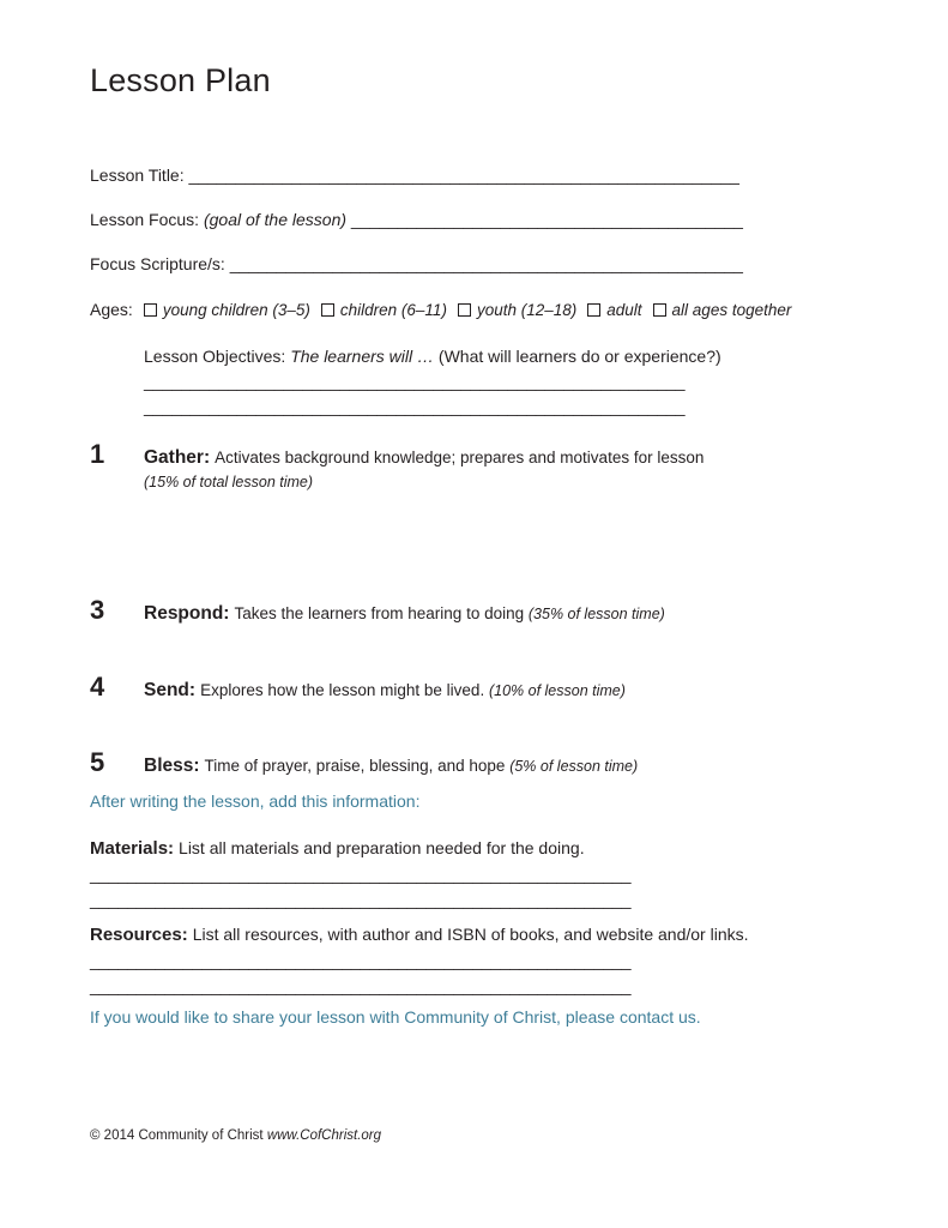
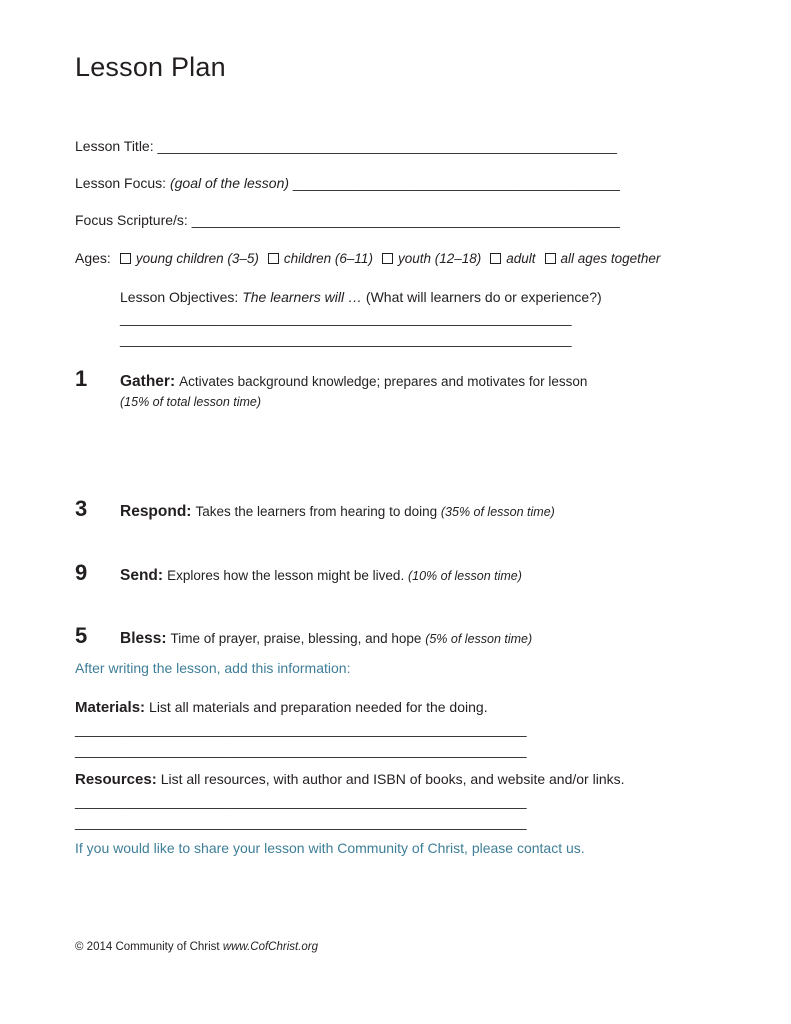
  Lesson Plan
  Lesson Title: ___________________________________________________________
  Lesson Focus: (goal of the lesson) __________________________________________
  Focus Scripture/s: _______________________________________________________
  Ages: young children (3–5) children (6–11) youth (12–18) adult all ages together
  Lesson Objectives: The learners will … (What will learners do or experience?)
  __________________________________________________________
  __________________________________________________________
  1
  Gather: Activates background knowledge; prepares and motivates for lesson
  (15% of total lesson time)
  3
  Respond: Takes the learners from hearing to doing (35% of lesson time)
- 4
+ 9
  Send: Explores how the lesson might be lived. (10% of lesson time)
  5
  Bless: Time of prayer, praise, blessing, and hope (5% of lesson time)
  After writing the lesson, add this information:
  Materials: List all materials and preparation needed for the doing.
  __________________________________________________________
  __________________________________________________________
  Resources: List all resources, with author and ISBN of books, and website and/or links.
  __________________________________________________________
  __________________________________________________________
  If you would like to share your lesson with Community of Christ, please contact us.
  © 2014 Community of Christ www.CofChrist.org
